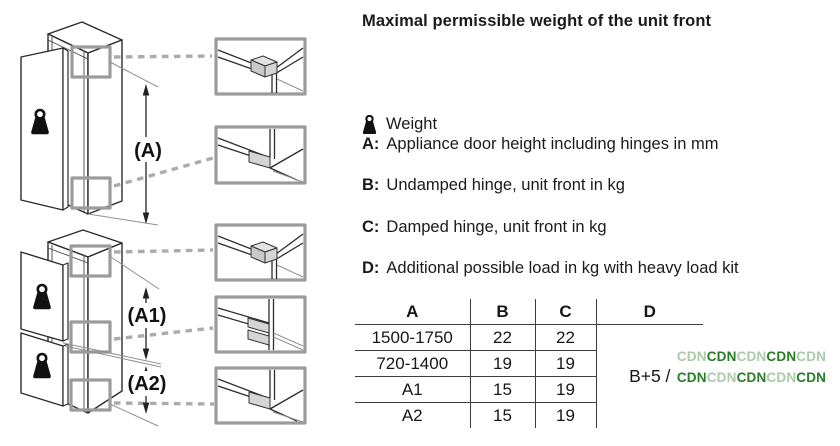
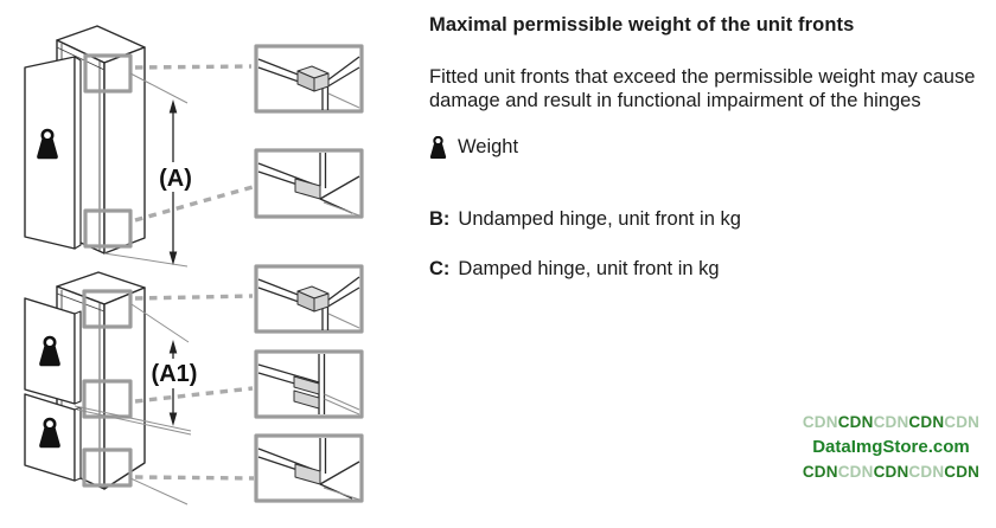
  (A)
  (A1)
- (A2)
- Maximal permissible weight of the unit front
+ Maximal permissible weight of the unit fronts
+ Fitted unit fronts that exceed the permissible weight may cause damage and result in functional impairment of the hinges
  Weight
- A: Appliance door height including hinges in mm
  B: Undamped hinge, unit front in kg
  C: Damped hinge, unit front in kg
- D: Additional possible load in kg with heavy load kit
- A	B	C	D
- 1500-1750	22	22	B+5 /
- 720-1400	19	19
- A1	15	19
- A2	15	19
  CDNCDNCDNCDNCDN
+ DataImgStore.com
  CDNCDNCDNCDNCDN
